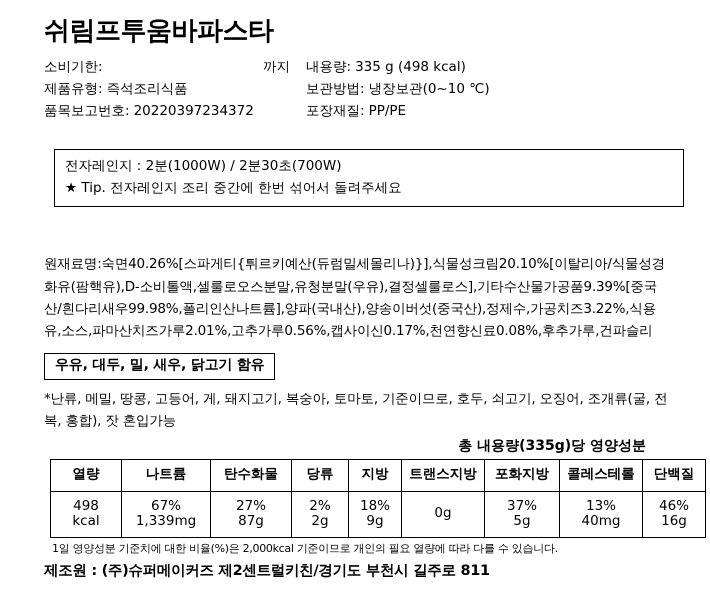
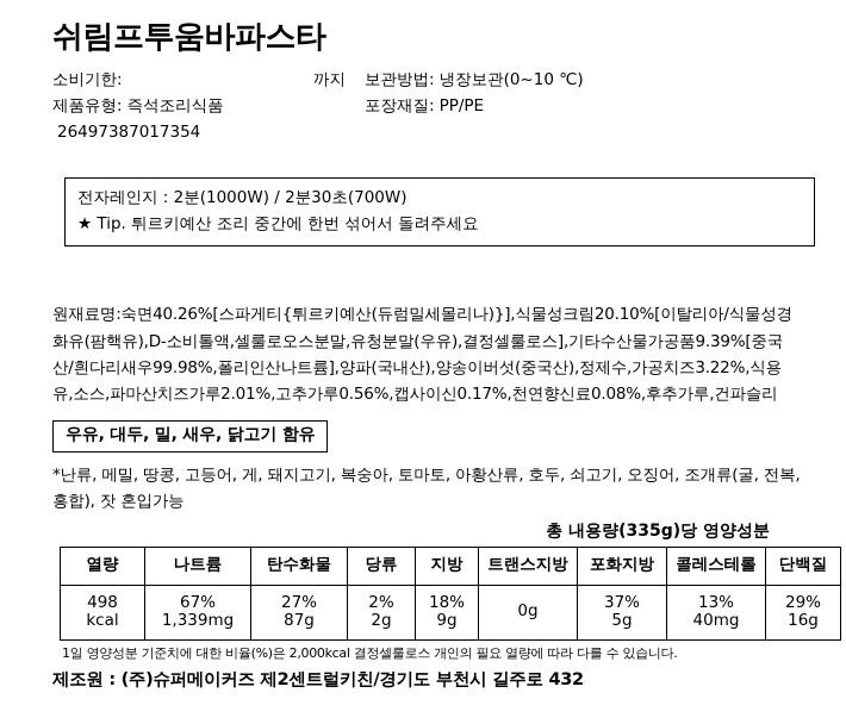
  쉬림프투움바파스타
  소비기한:
  까지
  제품유형:
  즉석조리식품
- 품목보고번호:
- 20220397234372
+ 26497387017354
- 내용량:
- 335 g (498 kcal)
  보관방법:
  냉장보관(0~10 ℃)
  포장재질:
  PP/PE
  전자레인지 : 2분(1000W) / 2분30초(700W)
- ★ Tip. 전자레인지 조리 중간에 한번 섞어서 돌려주세요
+ ★ Tip. 튀르키예산 조리 중간에 한번 섞어서 돌려주세요
  원재료명:숙면40.26%[스파게티{튀르키예산(듀럼밀세몰리나)}],식물성크림20.10%[이탈리아/식물성경화유(팜핵유),D-소비톨액,셀룰로오스분말,유청분말(우유),결정셀룰로스],기타수산물가공품9.39%[중국산/흰다리새우99.98%,폴리인산나트륨],양파(국내산),양송이버섯(중국산),정제수,가공치즈3.22%,식용유,소스,파마산치즈가루2.01%,고추가루0.56%,캡사이신0.17%,천연향신료0.08%,후추가루,건파슬리
  우유, 대두, 밀, 새우, 닭고기 함유
- *난류, 메밀, 땅콩, 고등어, 게, 돼지고기, 복숭아, 토마토, 기준이므로, 호두, 쇠고기, 오징어, 조개류(굴, 전복, 홍합), 잣 혼입가능
+ *난류, 메밀, 땅콩, 고등어, 게, 돼지고기, 복숭아, 토마토, 아황산류, 호두, 쇠고기, 오징어, 조개류(굴, 전복, 홍합), 잣 혼입가능
  총 내용량(335g)당 영양성분
  열량	나트륨	탄수화물	당류	지방	트랜스지방	포화지방	콜레스테롤	단백질
- 498 kcal	67% 1,339mg	27% 87g	2% 2g	18% 9g	0g	37% 5g	13% 40mg	46% 16g
+ 498 kcal	67% 1,339mg	27% 87g	2% 2g	18% 9g	0g	37% 5g	13% 40mg	29% 16g
- 1일 영양성분 기준치에 대한 비율(%)은 2,000kcal 기준이므로 개인의 필요 열량에 따라 다를 수 있습니다.
+ 1일 영양성분 기준치에 대한 비율(%)은 2,000kcal 결정셀룰로스 개인의 필요 열량에 따라 다를 수 있습니다.
- 제조원 : (주)슈퍼메이커즈 제2센트럴키친/경기도 부천시 길주로 811
+ 제조원 : (주)슈퍼메이커즈 제2센트럴키친/경기도 부천시 길주로 432
